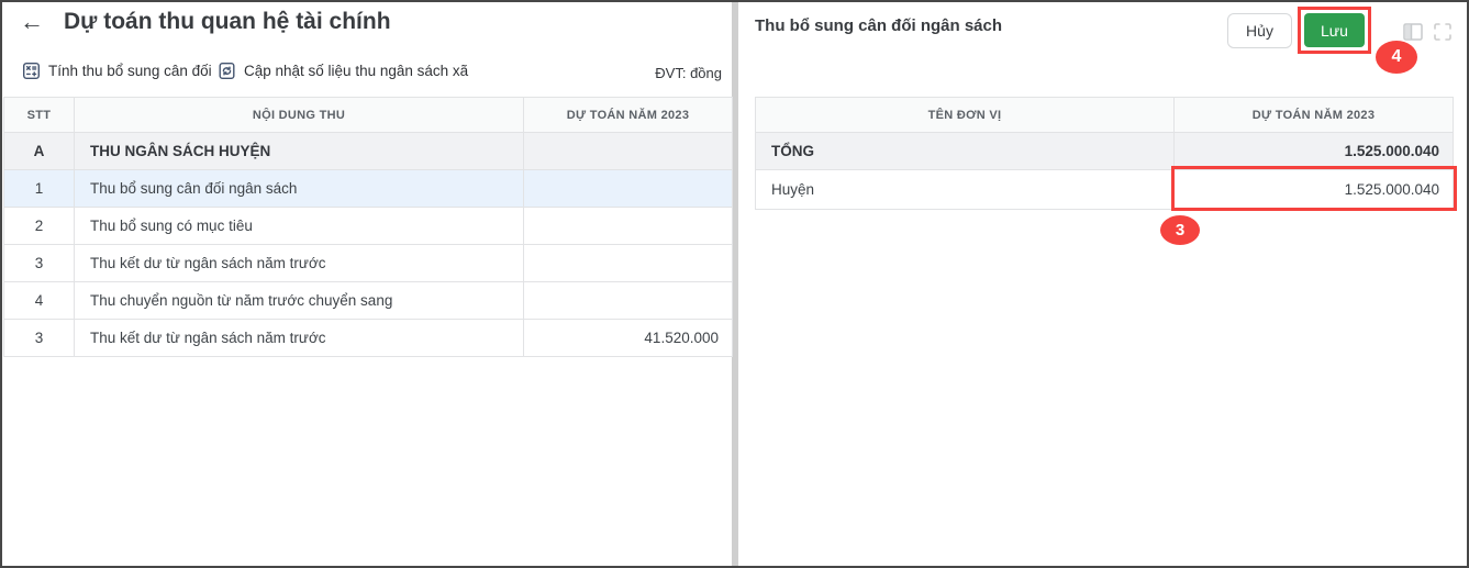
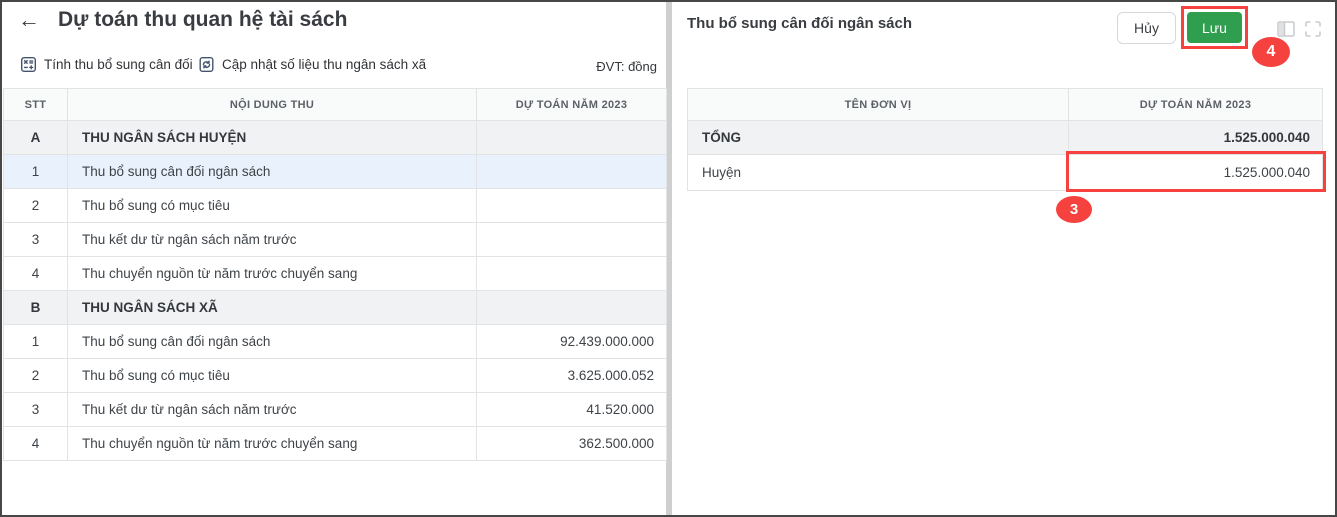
  ←
- Dự toán thu quan hệ tài chính
+ Dự toán thu quan hệ tài sách
  Tính thu bổ sung cân đối
  Cập nhật số liệu thu ngân sách xã
  ĐVT: đồng
  STT	NỘI DUNG THU	DỰ TOÁN NĂM 2023
  A	THU NGÂN SÁCH HUYỆN
  1	Thu bổ sung cân đối ngân sách
  2	Thu bổ sung có mục tiêu
  3	Thu kết dư từ ngân sách năm trước
  4	Thu chuyển nguồn từ năm trước chuyển sang
+ B	THU NGÂN SÁCH XÃ
+ 1	Thu bổ sung cân đối ngân sách	92.439.000.000
+ 2	Thu bổ sung có mục tiêu	3.625.000.052
  3	Thu kết dư từ ngân sách năm trước	41.520.000
+ 4	Thu chuyển nguồn từ năm trước chuyển sang	362.500.000
  Thu bổ sung cân đối ngân sách
  Hủy
  Lưu
  TÊN ĐƠN VỊ	DỰ TOÁN NĂM 2023
  TỔNG	1.525.000.040
  Huyện	1.525.000.040
  3
  4
